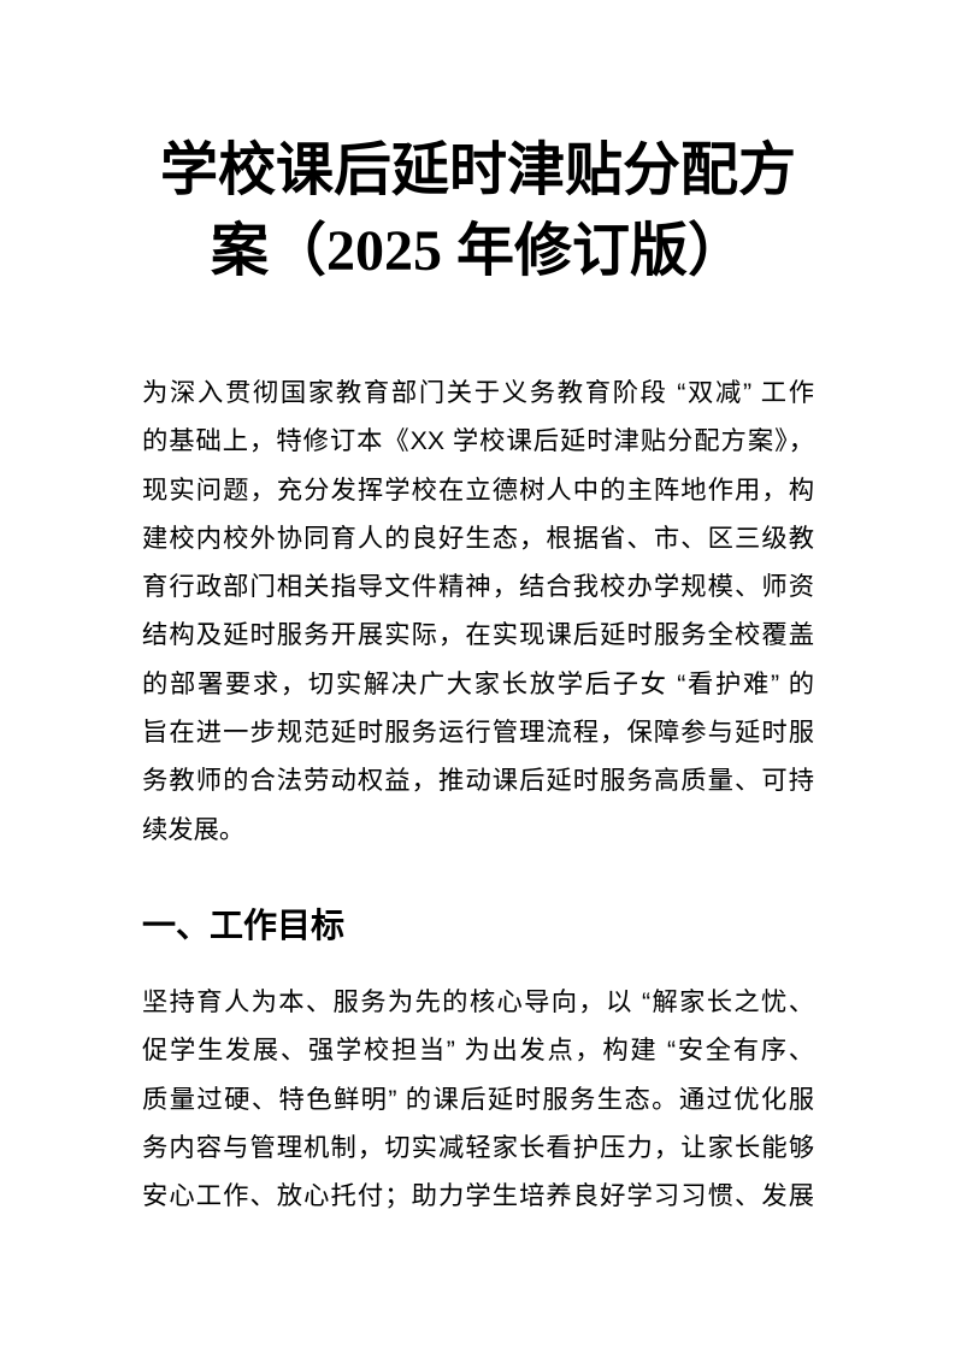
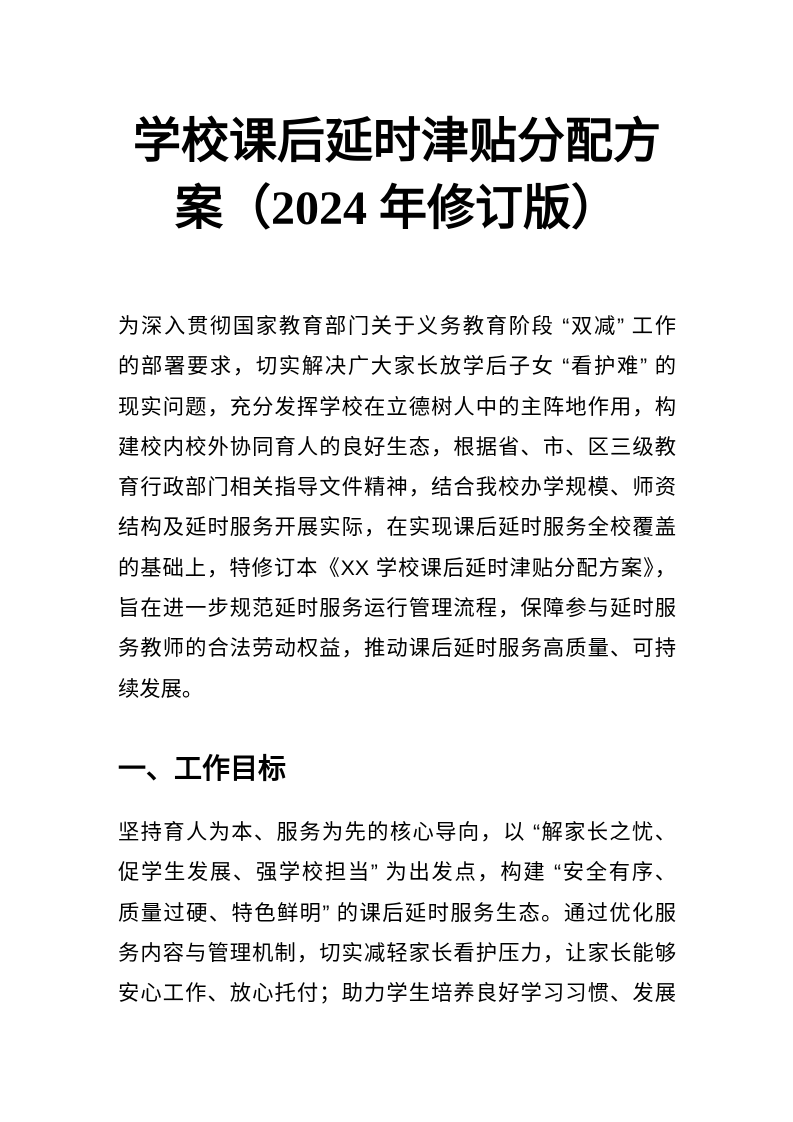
  学校课后延时津贴分配方
- 案（2025 年修订版）
+ 案（2024 年修订版）
  为深入贯彻国家教育部门关于义务教育阶段 “双减” 工作
- 的基础上，特修订本《XX 学校课后延时津贴分配方案》，
+ 的部署要求，切实解决广大家长放学后子女 “看护难” 的
  现实问题，充分发挥学校在立德树人中的主阵地作用，构
  建校内校外协同育人的良好生态，根据省、市、区三级教
  育行政部门相关指导文件精神，结合我校办学规模、师资
  结构及延时服务开展实际，在实现课后延时服务全校覆盖
- 的部署要求，切实解决广大家长放学后子女 “看护难” 的
+ 的基础上，特修订本《XX 学校课后延时津贴分配方案》，
  旨在进一步规范延时服务运行管理流程，保障参与延时服
  务教师的合法劳动权益，推动课后延时服务高质量、可持
  续发展。
  一、工作目标
  坚持育人为本、服务为先的核心导向，以 “解家长之忧、
  促学生发展、强学校担当” 为出发点，构建 “安全有序、
  质量过硬、特色鲜明” 的课后延时服务生态。通过优化服
  务内容与管理机制，切实减轻家长看护压力，让家长能够
  安心工作、放心托付；助力学生培养良好学习习惯、发展
